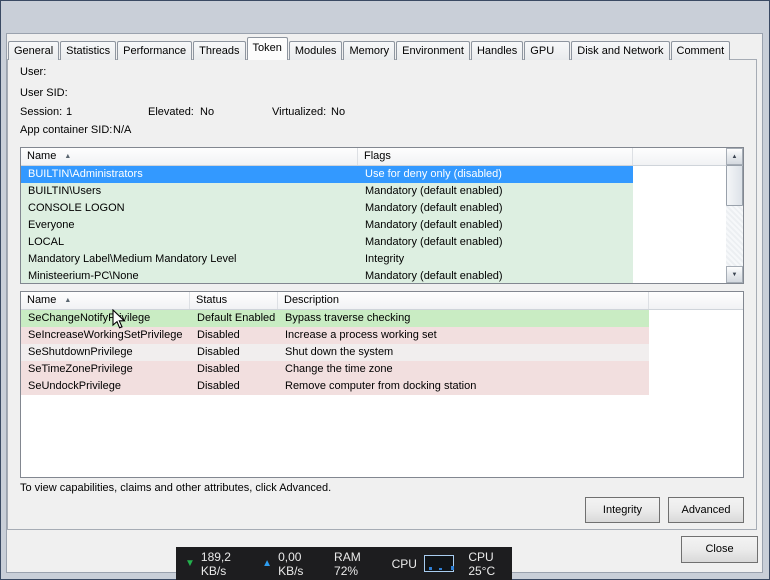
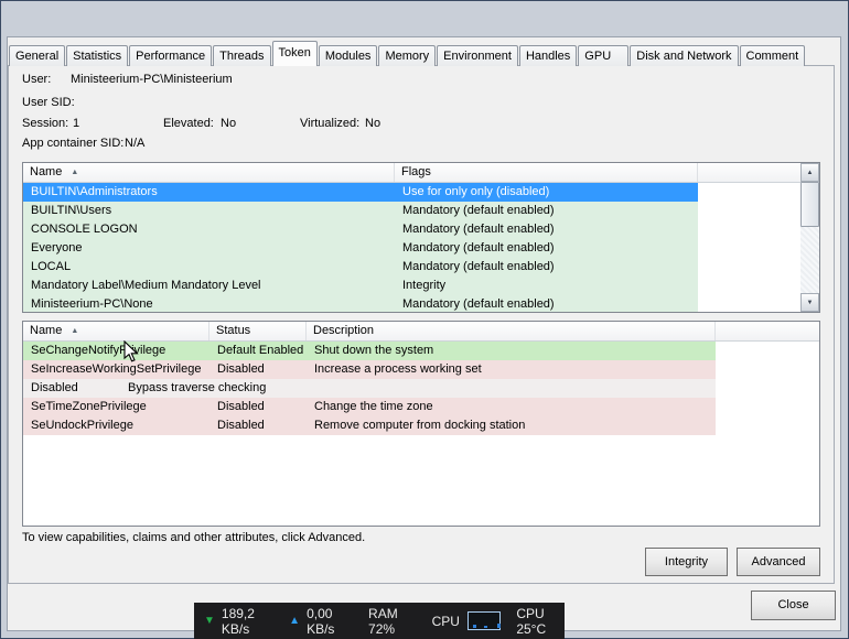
  General
  Statistics
  Performance
  Threads
  Token
  Modules
  Memory
  Environment
  Handles
  GPU
  Disk and Network
  Comment
  User:
+ Ministeerium-PC\Ministeerium
  User SID:
  Session:
  1
  Elevated:
  No
  Virtualized:
  No
  App container SID:
  N/A
  Name
  Flags
  BUILTIN\Administrators
- Use for deny only (disabled)
+ Use for only only (disabled)
  BUILTIN\Users
  Mandatory (default enabled)
  CONSOLE LOGON
  Mandatory (default enabled)
  Everyone
  Mandatory (default enabled)
  LOCAL
  Mandatory (default enabled)
  Mandatory Label\Medium Mandatory Level
  Integrity
  Ministeerium-PC\None
  Mandatory (default enabled)
  Name
  Status
  Description
  SeChangeNotifyPvilege
  Default Enabled
- Bypass traverse checking
+ Shut down the system
  SeIncreaseWorkingSetPrivilege
  Disabled
  Increase a process working set
- SeShutdownPrivilege
  Disabled
- Shut down the system
+ Bypass traverse checking
  SeTimeZonePrivilege
  Disabled
  Change the time zone
  SeUndockPrivilege
  Disabled
  Remove computer from docking station
  To view capabilities, claims and other attributes, click Advanced.
  Integrity
  Advanced
  Close
  ▼
  189,2 KB/s
  ▲
  0,00 KB/s
  RAM 72%
  CPU
  CPU 25°C
